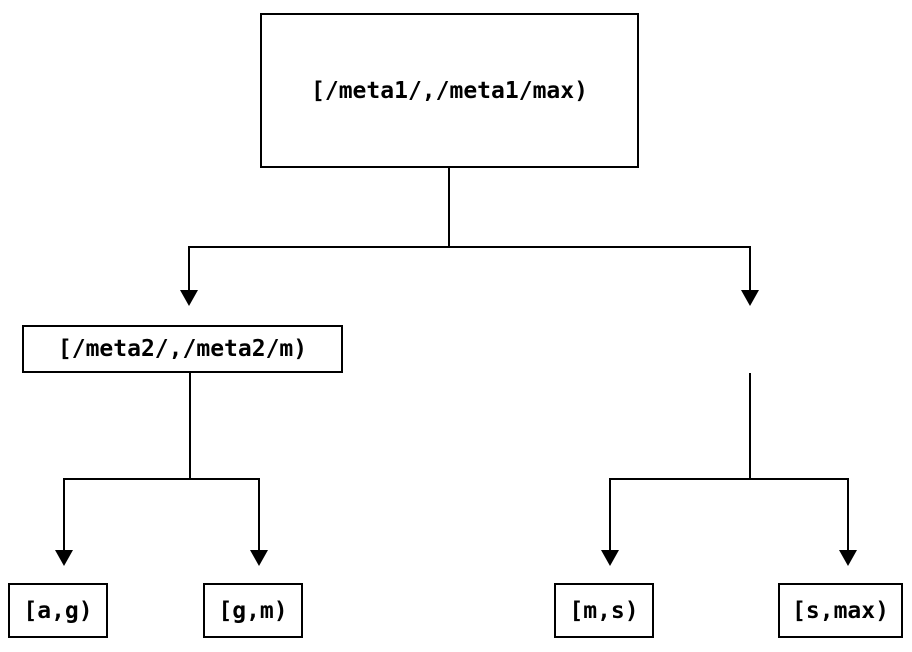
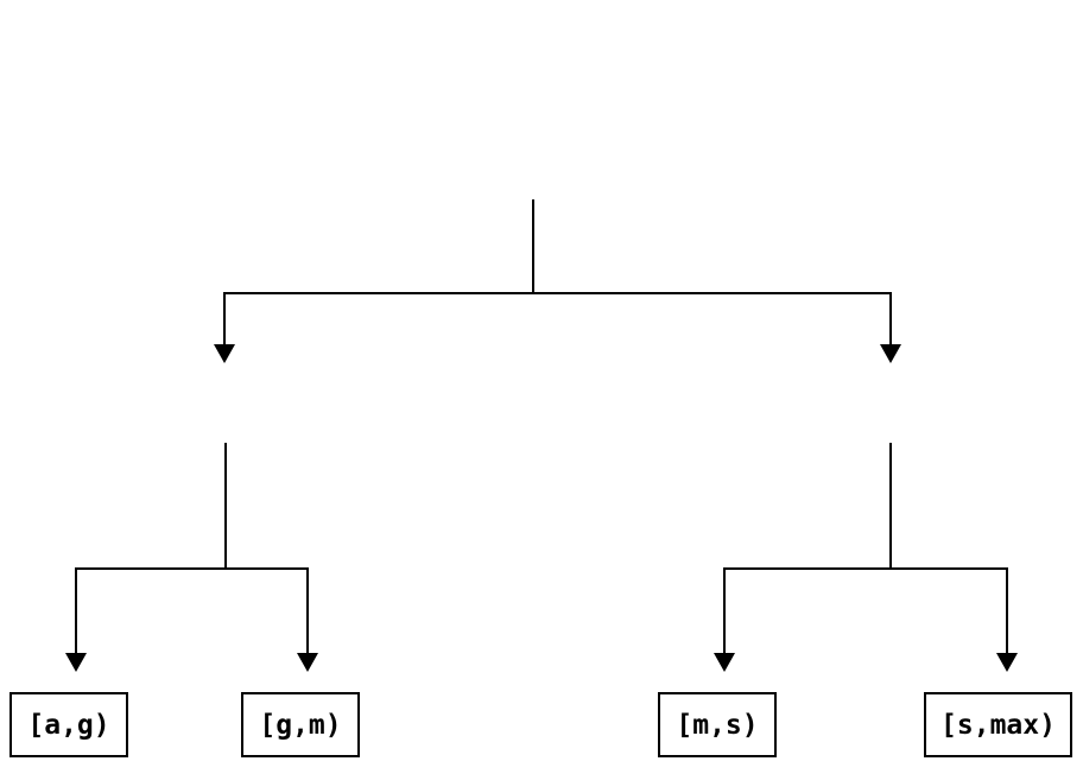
- [/meta1/,/meta1/max)
- [/meta2/,/meta2/m)
  [a,g)
  [g,m)
  [m,s)
  [s,max)
